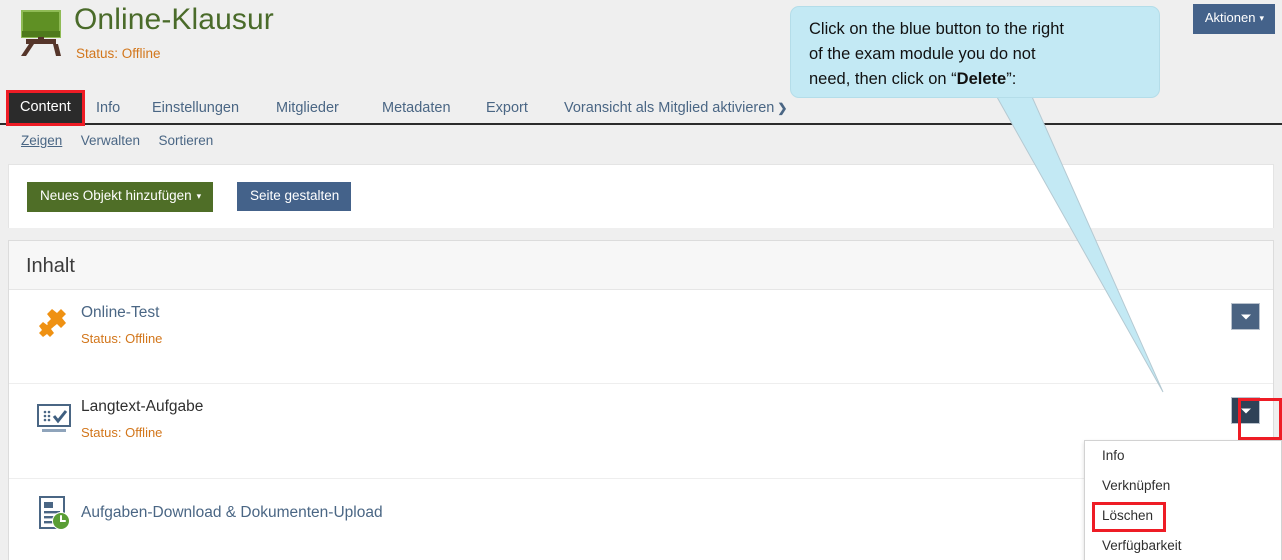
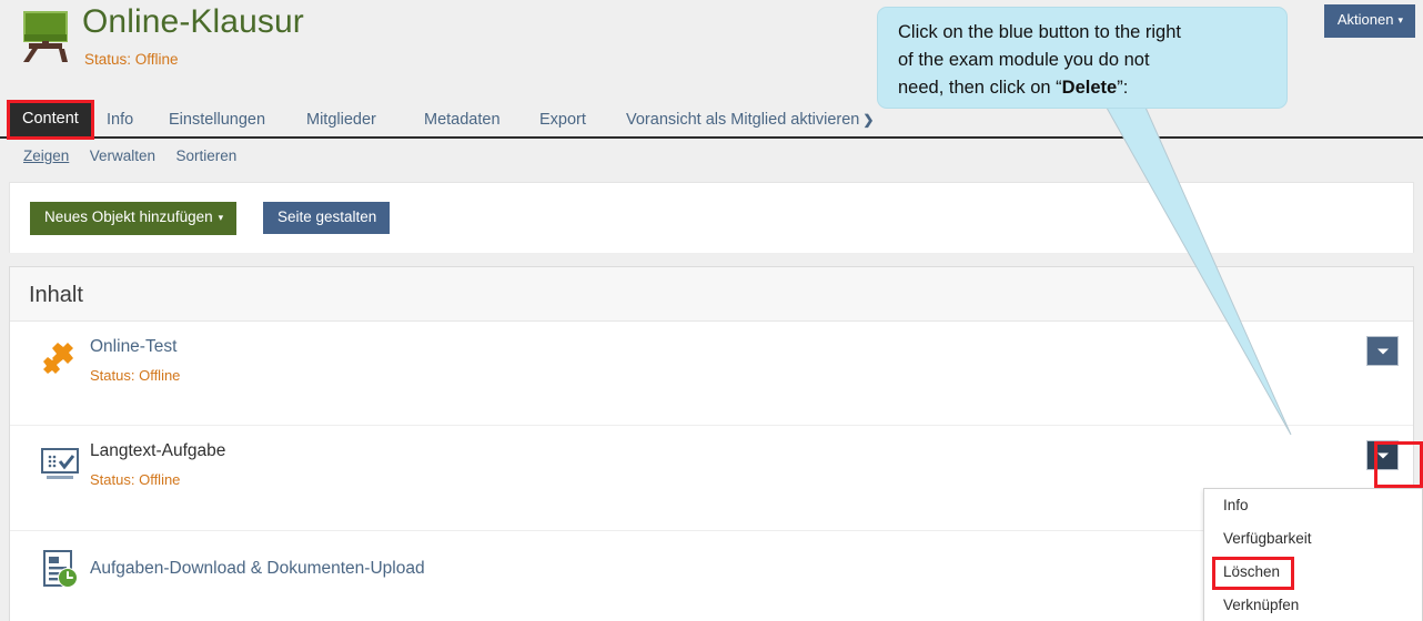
  Online-Klausur
  Status: Offline
  Aktionen ▾
  Content
  Info
  Einstellungen
  Mitglieder
  Metadaten
  Export
  Voransicht als Mitglied aktivieren ❯
  Zeigen Verwalten Sortieren
  Neues Objekt hinzufügen ▾
  Seite gestalten
  Inhalt
  Online-Test
  Status: Offline
  Langtext-Aufgabe
  Status: Offline
  Aufgaben-Download & Dokumenten-Upload
  Info
- Verknüpfen
+ Verfügbarkeit
  Löschen
- Verfügbarkeit
+ Verknüpfen
  Click on the blue button to the right
  of the exam module you do not
  need, then click on “Delete”:
